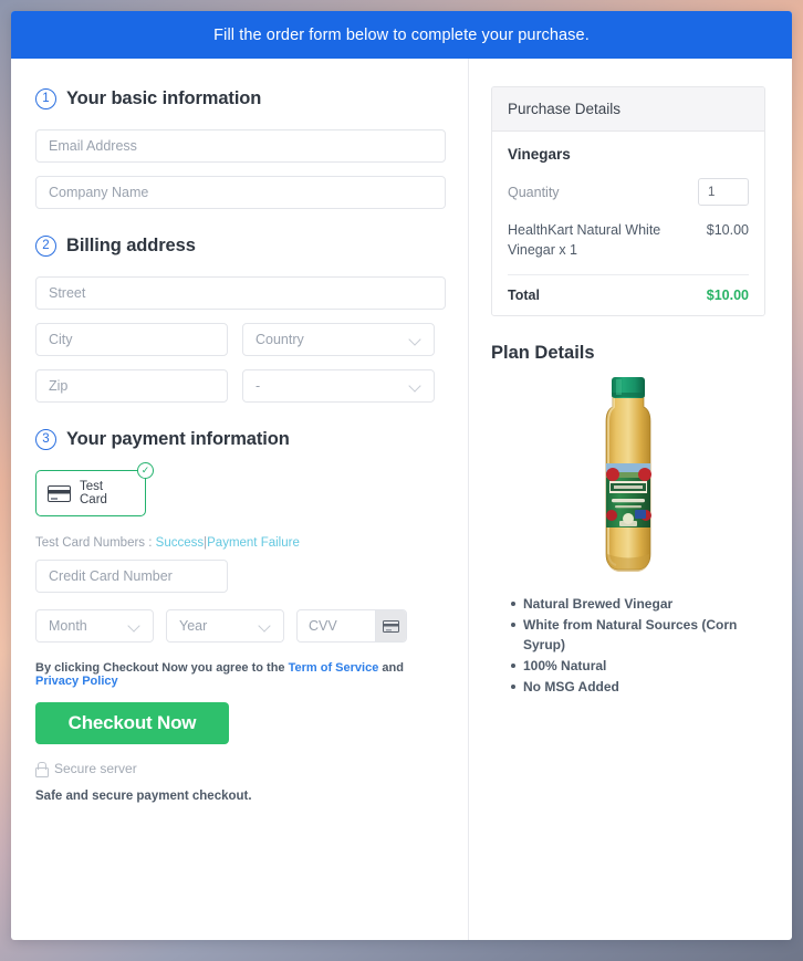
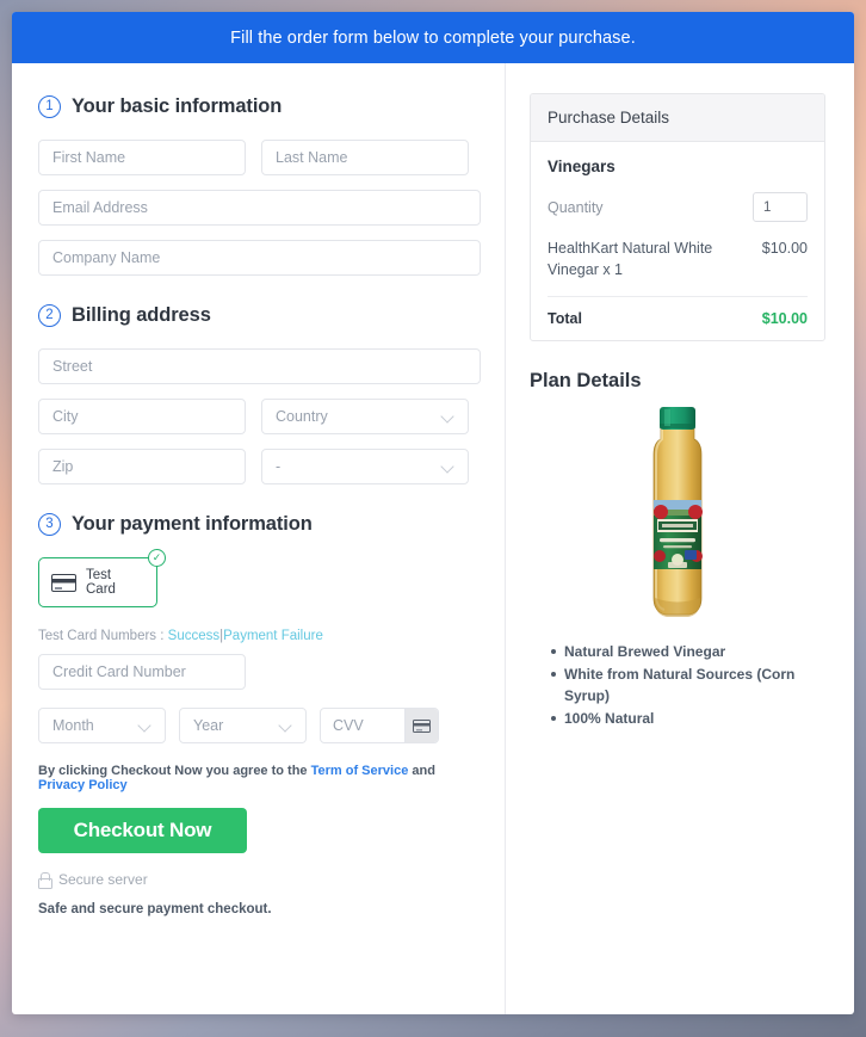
  Fill the order form below to complete your purchase.
  1
  Your basic information
+ First Name
+ Last Name
  Email Address
  Company Name
  2
  Billing address
  Street
  City
  Country
  Zip
  -
  3
  Your payment information
  Test Card
  ✓
  Test Card Numbers : Success|Payment Failure
  Credit Card Number
  Month
  Year
  CVV
  By clicking Checkout Now you agree to the Term of Service and Privacy Policy
  Checkout Now
  Secure server
  Safe and secure payment checkout.
  Purchase Details
  Vinegars
  Quantity
  1
  HealthKart Natural White Vinegar x 1
  $10.00
  Total
  $10.00
  Plan Details
  Natural Brewed Vinegar
  White from Natural Sources (Corn Syrup)
  100% Natural
- No MSG Added
